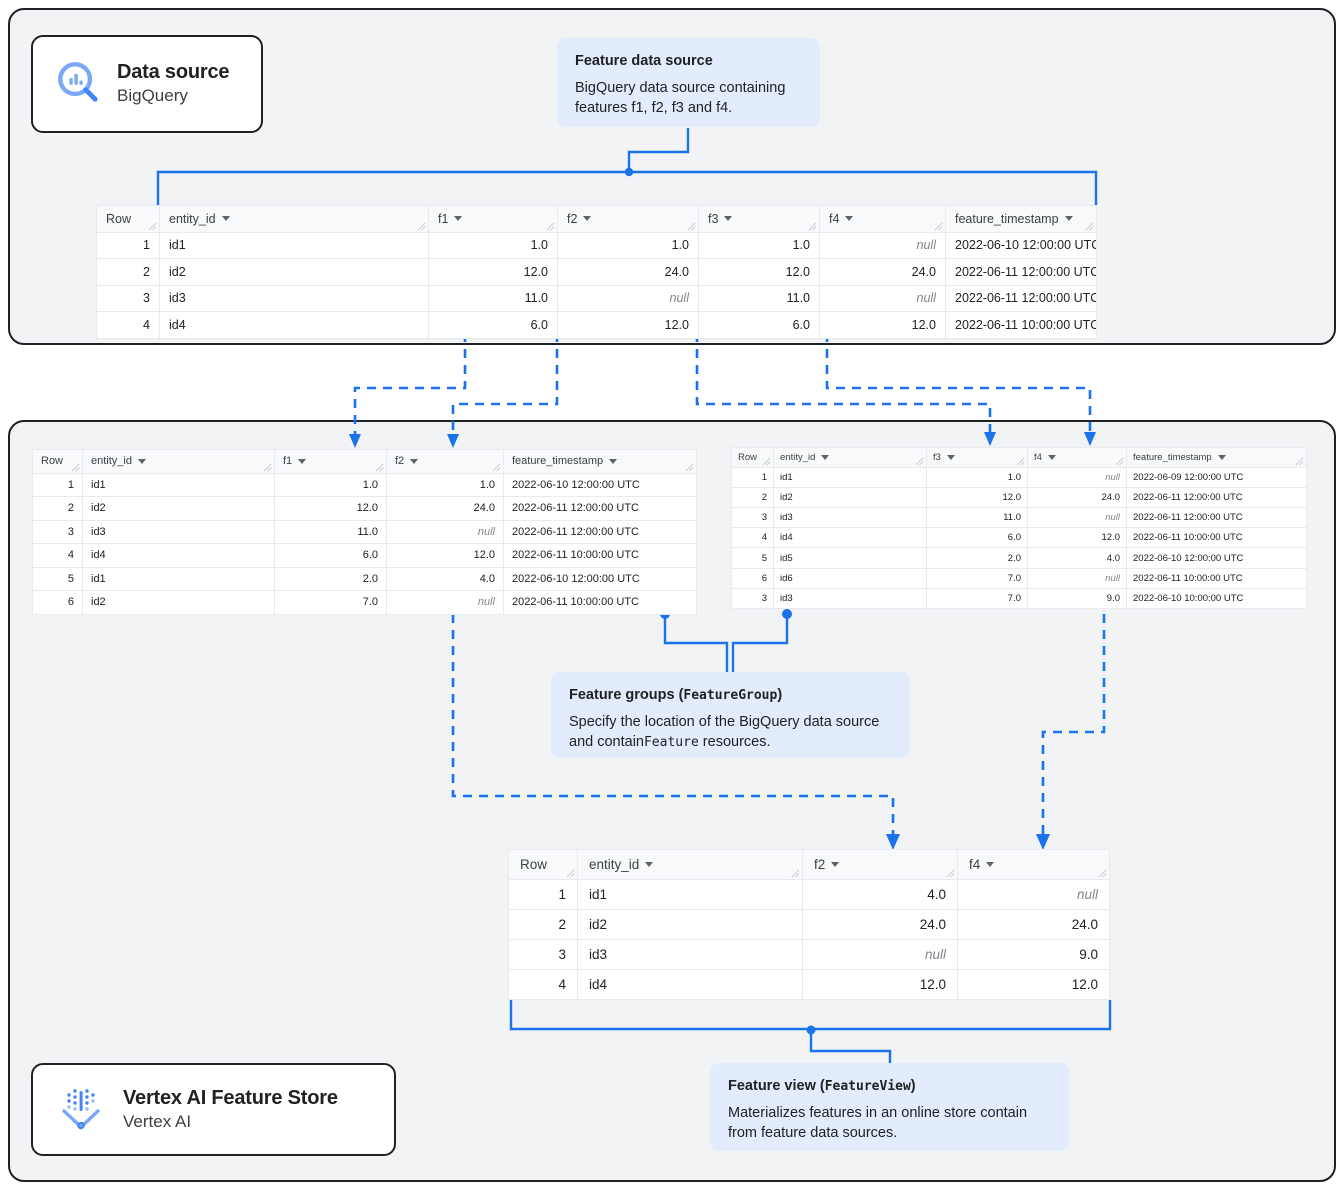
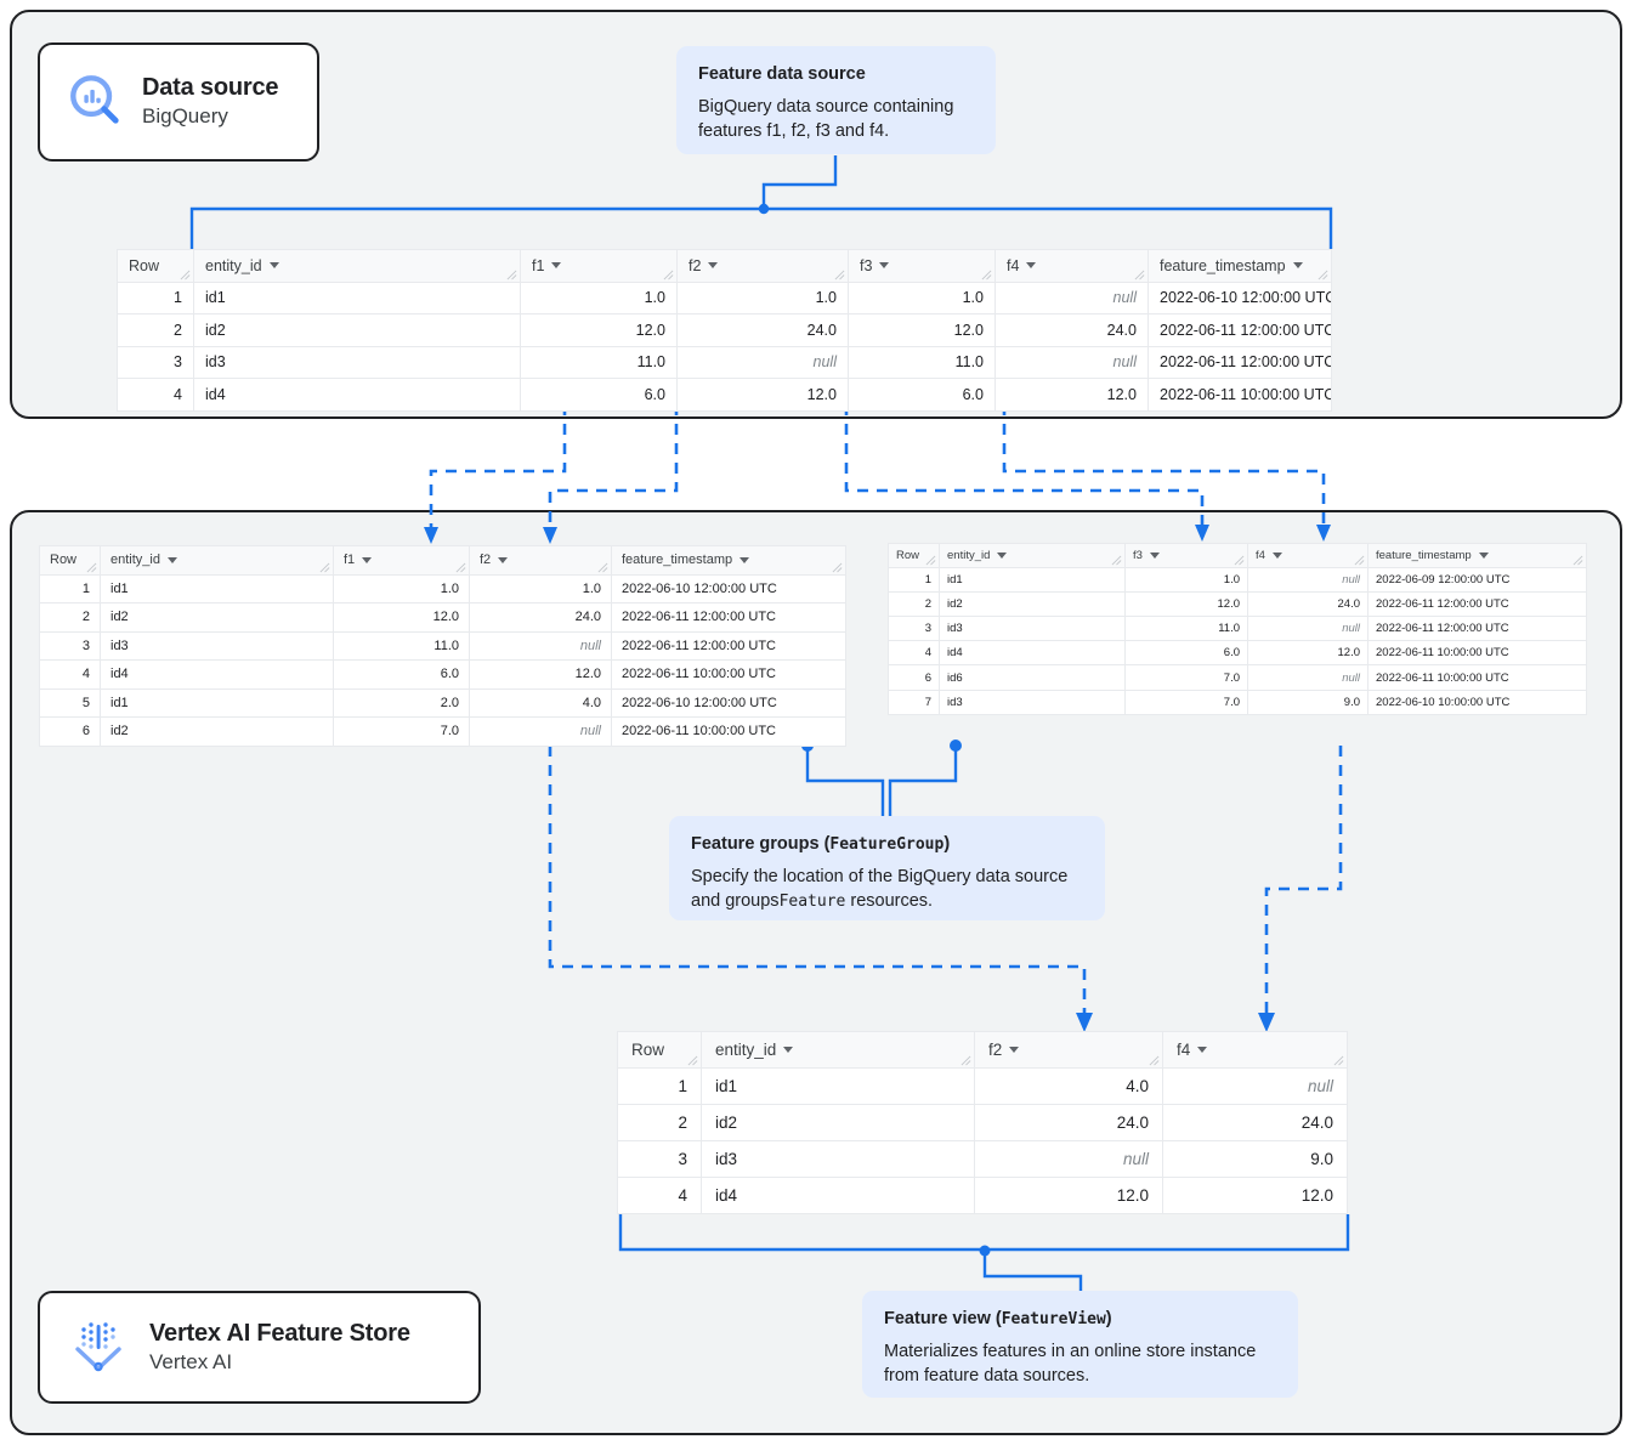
  Data source
  BigQuery
  Vertex AI Feature Store
  Vertex AI
  Feature data source
  BigQuery data source containing features f1, f2, f3 and f4.
  Feature groups (FeatureGroup)
- Specify the location of the BigQuery data source and containFeature resources.
+ Specify the location of the BigQuery data source and groupsFeature resources.
  Feature view (FeatureView)
- Materializes features in an online store contain from feature data sources.
+ Materializes features in an online store instance from feature data sources.
  Row	entity_id	f1	f2	f3	f4	feature_timestamp
  1	id1	1.0	1.0	1.0	null	2022-06-10 12:00:00 UTC
  2	id2	12.0	24.0	12.0	24.0	2022-06-11 12:00:00 UTC
  3	id3	11.0	null	11.0	null	2022-06-11 12:00:00 UTC
  4	id4	6.0	12.0	6.0	12.0	2022-06-11 10:00:00 UTC
  Row	entity_id	f1	f2	feature_timestamp
  1	id1	1.0	1.0	2022-06-10 12:00:00 UTC
  2	id2	12.0	24.0	2022-06-11 12:00:00 UTC
  3	id3	11.0	null	2022-06-11 12:00:00 UTC
  4	id4	6.0	12.0	2022-06-11 10:00:00 UTC
  5	id1	2.0	4.0	2022-06-10 12:00:00 UTC
  6	id2	7.0	null	2022-06-11 10:00:00 UTC
  Row	entity_id	f3	f4	feature_timestamp
  1	id1	1.0	null	2022-06-09 12:00:00 UTC
  2	id2	12.0	24.0	2022-06-11 12:00:00 UTC
  3	id3	11.0	null	2022-06-11 12:00:00 UTC
  4	id4	6.0	12.0	2022-06-11 10:00:00 UTC
- 5	id5	2.0	4.0	2022-06-10 12:00:00 UTC
  6	id6	7.0	null	2022-06-11 10:00:00 UTC
- 3	id3	7.0	9.0	2022-06-10 10:00:00 UTC
+ 7	id3	7.0	9.0	2022-06-10 10:00:00 UTC
  Row	entity_id	f2	f4
  1	id1	4.0	null
  2	id2	24.0	24.0
  3	id3	null	9.0
  4	id4	12.0	12.0
